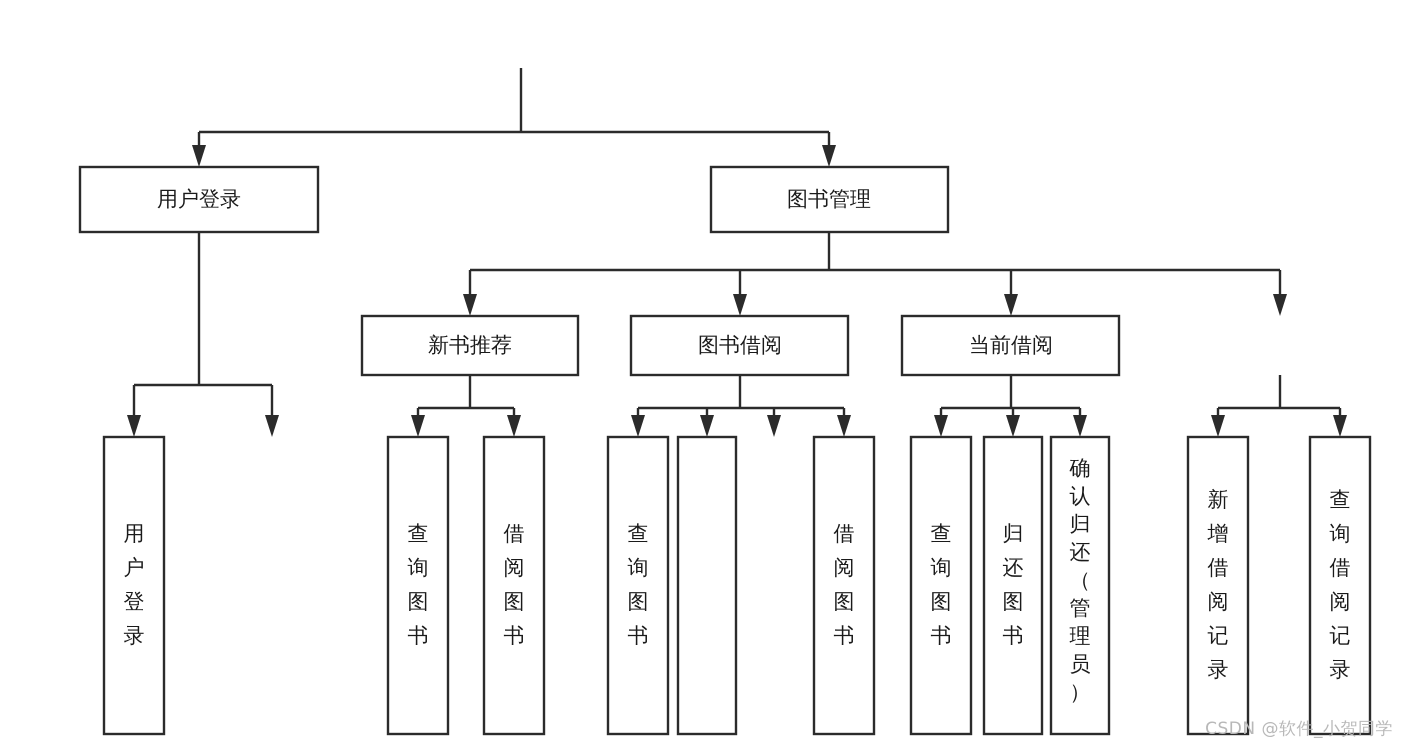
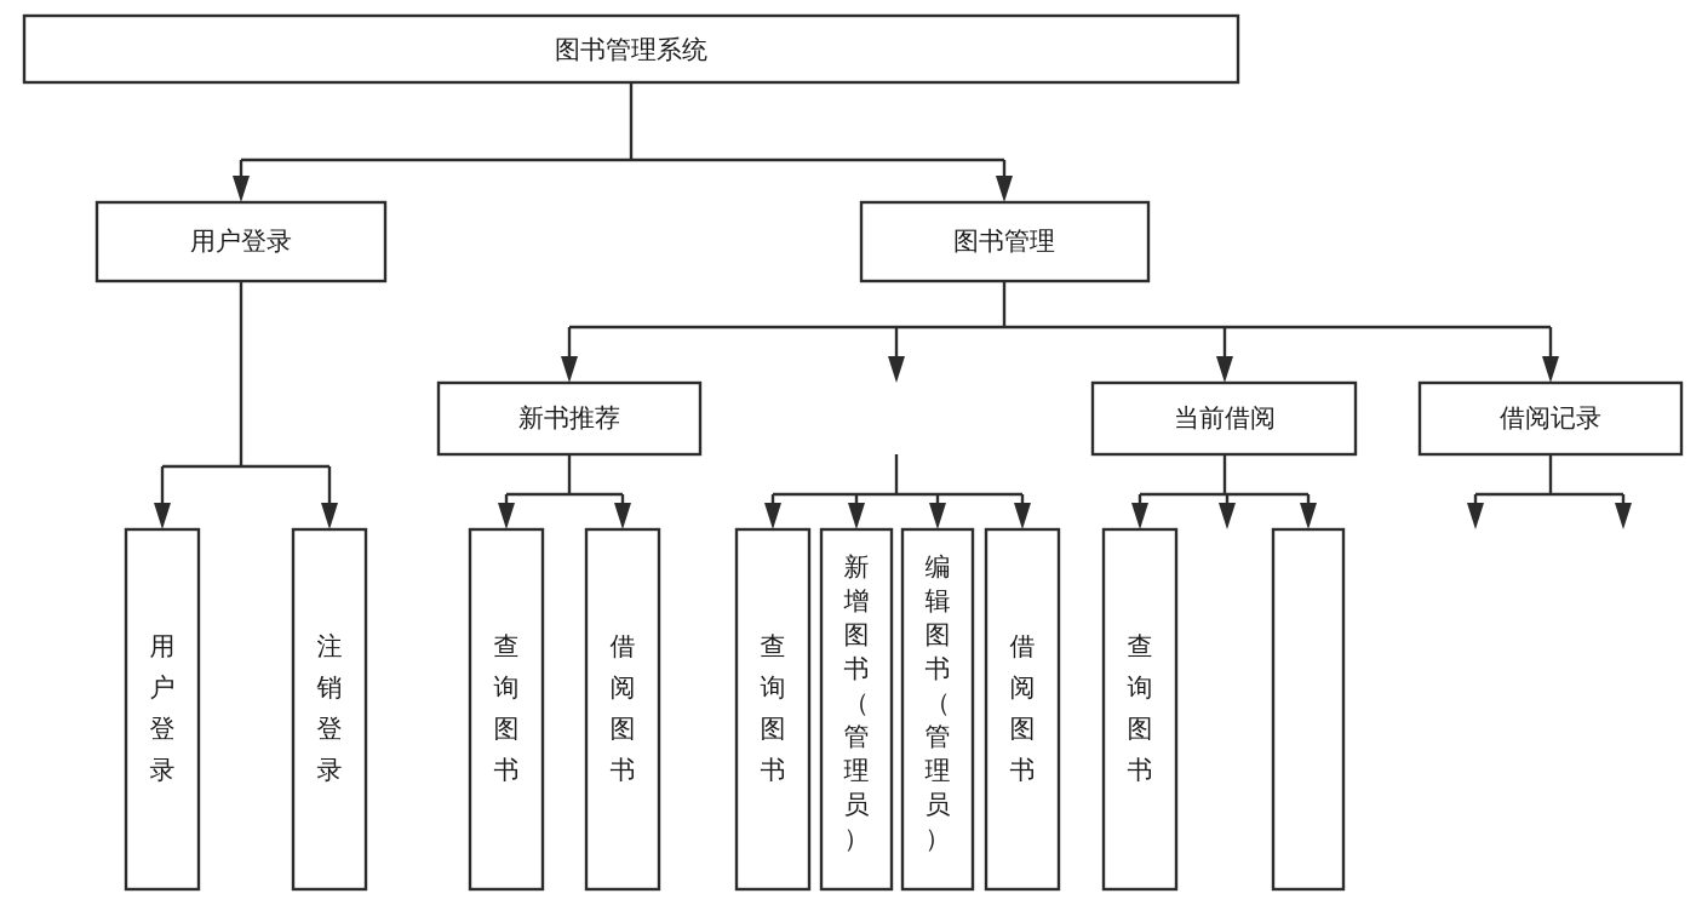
+ 图书管理系统
  用户登录
  图书管理
  新书推荐
- 图书借阅
  当前借阅
+ 借阅记录
  用户登录
+ 注销登录
  查询图书
  借阅图书
  查询图书
+ 新增图书（管理员）
+ 编辑图书（管理员）
  借阅图书
  查询图书
- 归还图书
- 确认归还（管理员）
- 新增借阅记录
- 查询借阅记录
- CSDN @软件_小贺同学
